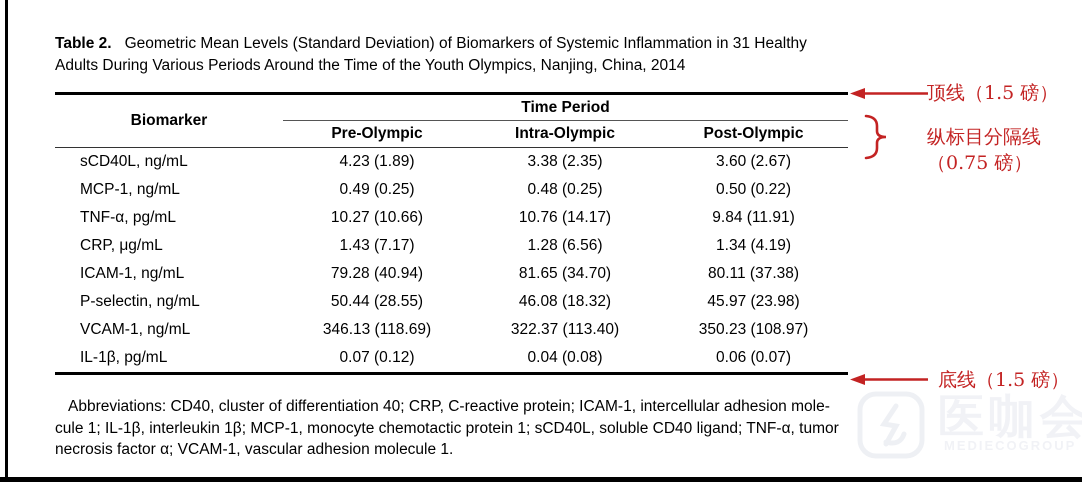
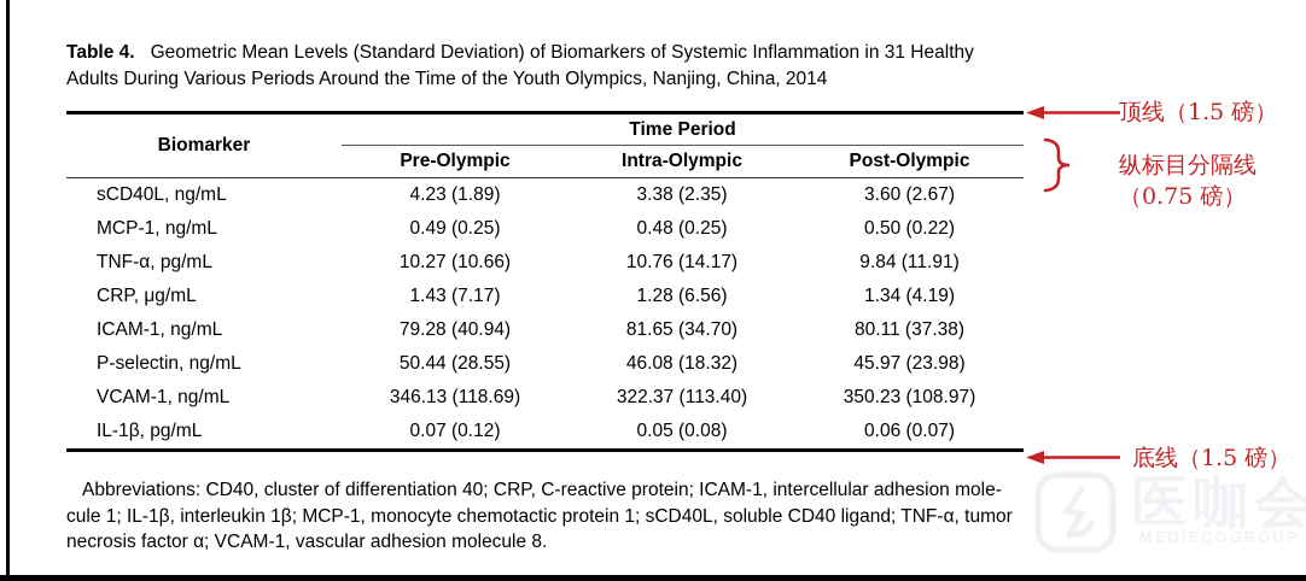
- Table 2. Geometric Mean Levels (Standard Deviation) of Biomarkers of Systemic Inflammation in 31 Healthy
+ Table 4. Geometric Mean Levels (Standard Deviation) of Biomarkers of Systemic Inflammation in 31 Healthy
  Adults During Various Periods Around the Time of the Youth Olympics, Nanjing, China, 2014
  Biomarker	Time Period
  Pre-Olympic	Intra-Olympic	Post-Olympic
  sCD40L, ng/mL	4.23 (1.89)	3.38 (2.35)	3.60 (2.67)
  MCP-1, ng/mL	0.49 (0.25)	0.48 (0.25)	0.50 (0.22)
  TNF-α, pg/mL	10.27 (10.66)	10.76 (14.17)	9.84 (11.91)
  CRP, μg/mL	1.43 (7.17)	1.28 (6.56)	1.34 (4.19)
  ICAM-1, ng/mL	79.28 (40.94)	81.65 (34.70)	80.11 (37.38)
  P-selectin, ng/mL	50.44 (28.55)	46.08 (18.32)	45.97 (23.98)
  VCAM-1, ng/mL	346.13 (118.69)	322.37 (113.40)	350.23 (108.97)
- IL-1β, pg/mL	0.07 (0.12)	0.04 (0.08)	0.06 (0.07)
+ IL-1β, pg/mL	0.07 (0.12)	0.05 (0.08)	0.06 (0.07)
  Abbreviations: CD40, cluster of differentiation 40; CRP, C-reactive protein; ICAM-1, intercellular adhesion mole-
  cule 1; IL-1β, interleukin 1β; MCP-1, monocyte chemotactic protein 1; sCD40L, soluble CD40 ligand; TNF-α, tumor
- necrosis factor α; VCAM-1, vascular adhesion molecule 1.
+ necrosis factor α; VCAM-1, vascular adhesion molecule 8.
  顶线（1.5 磅）
  纵标目分隔线
  （0.75 磅）
  底线（1.5 磅）
